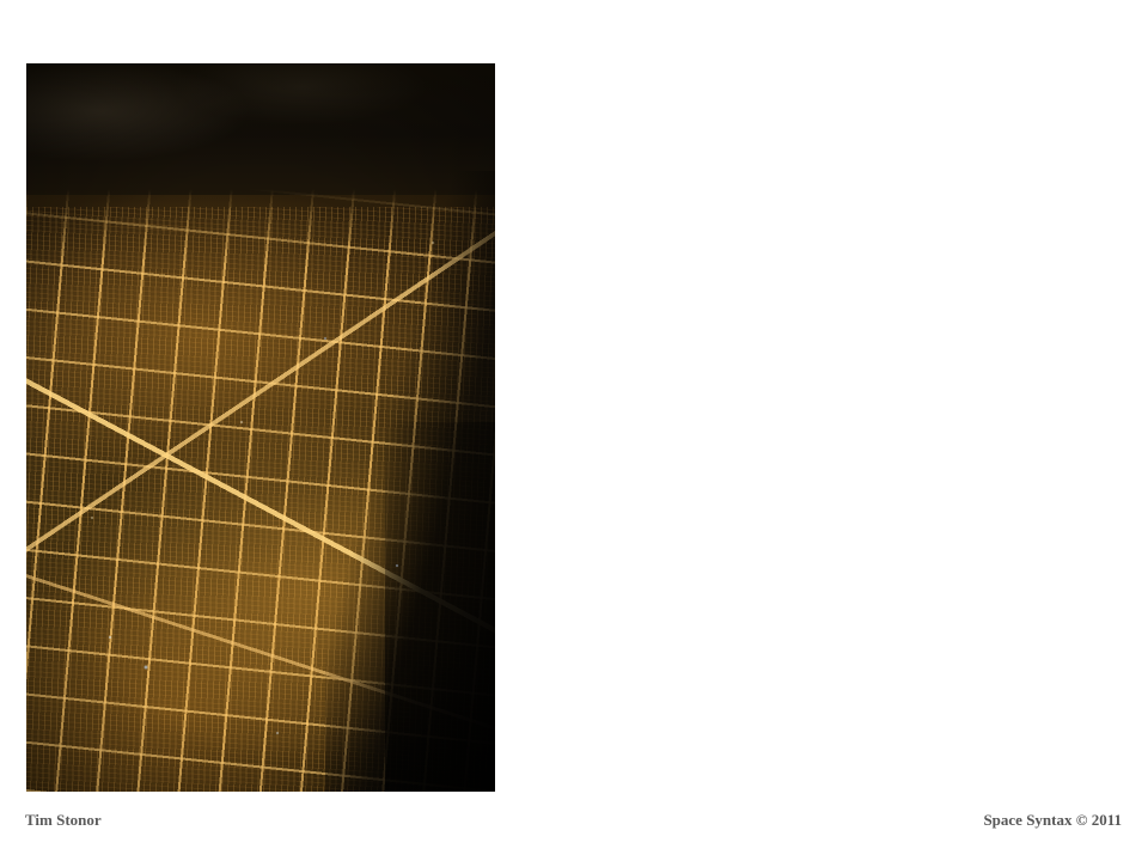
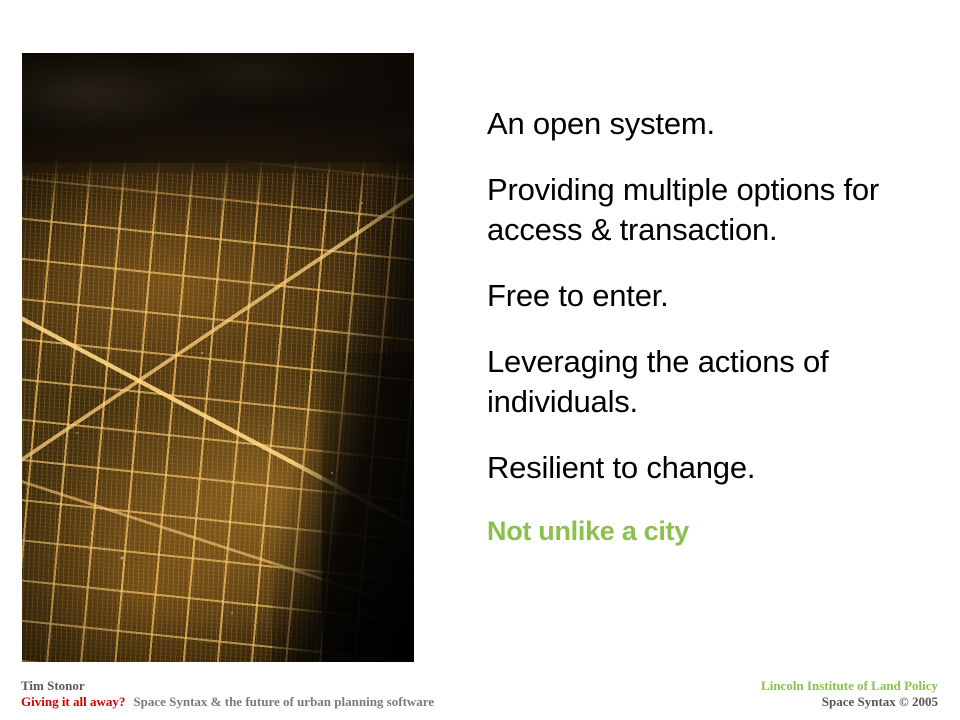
+ An open system.
+ Providing multiple options for access & transaction.
+ Free to enter.
+ Leveraging the actions of individuals.
+ Resilient to change.
+ Not unlike a city
  Tim Stonor
+ Giving it all away? Space Syntax & the future of urban planning software
+ Lincoln Institute of Land Policy
- Space Syntax © 2011
+ Space Syntax © 2005
